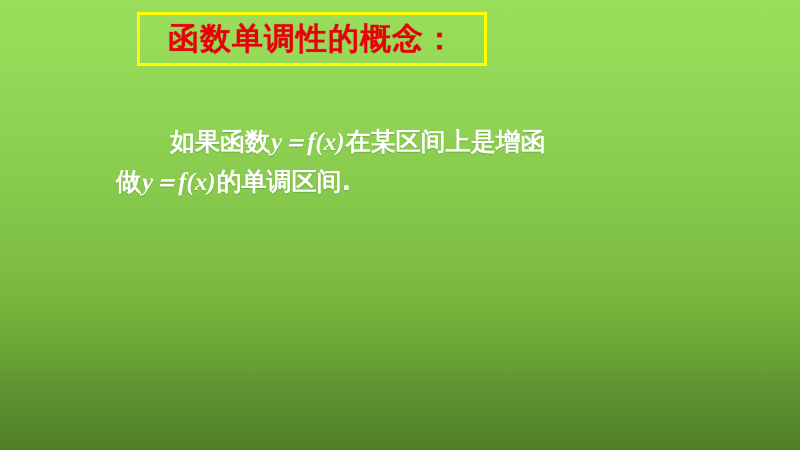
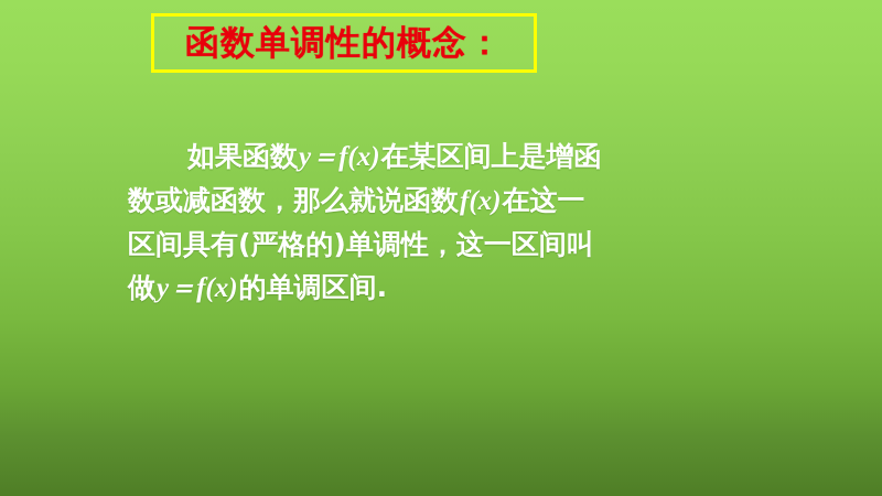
  函数单调性的概念：
  如果函数y＝f(x)在某区间上是增函
+ 数或减函数，那么就说函数f(x)在这一
+ 区间具有(严格的)单调性，这一区间叫
  做y＝f(x)的单调区间.
